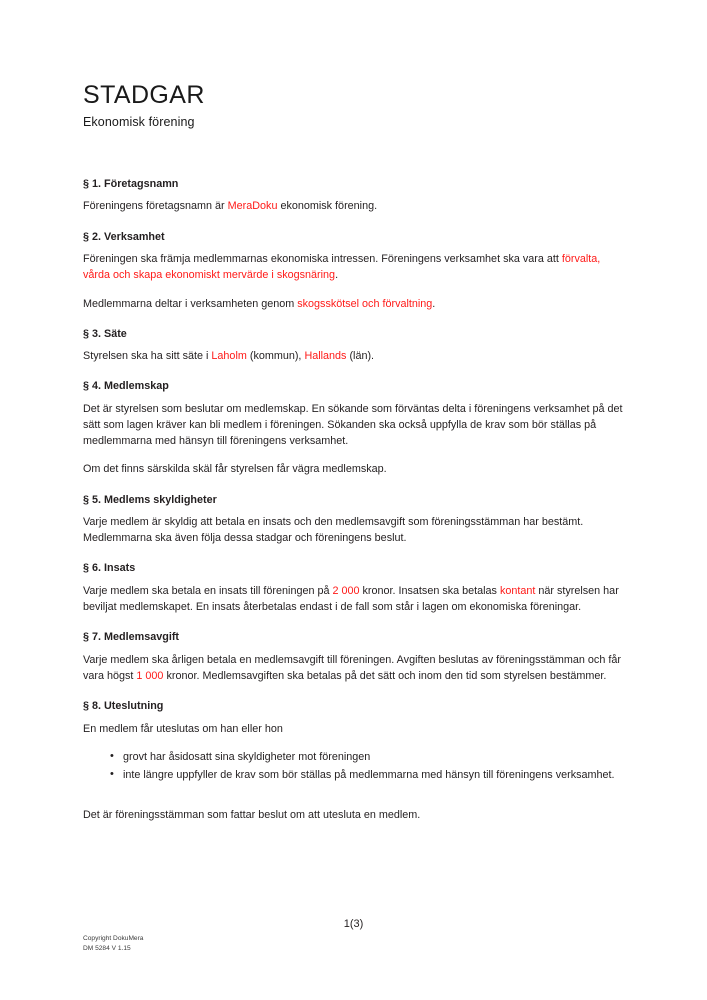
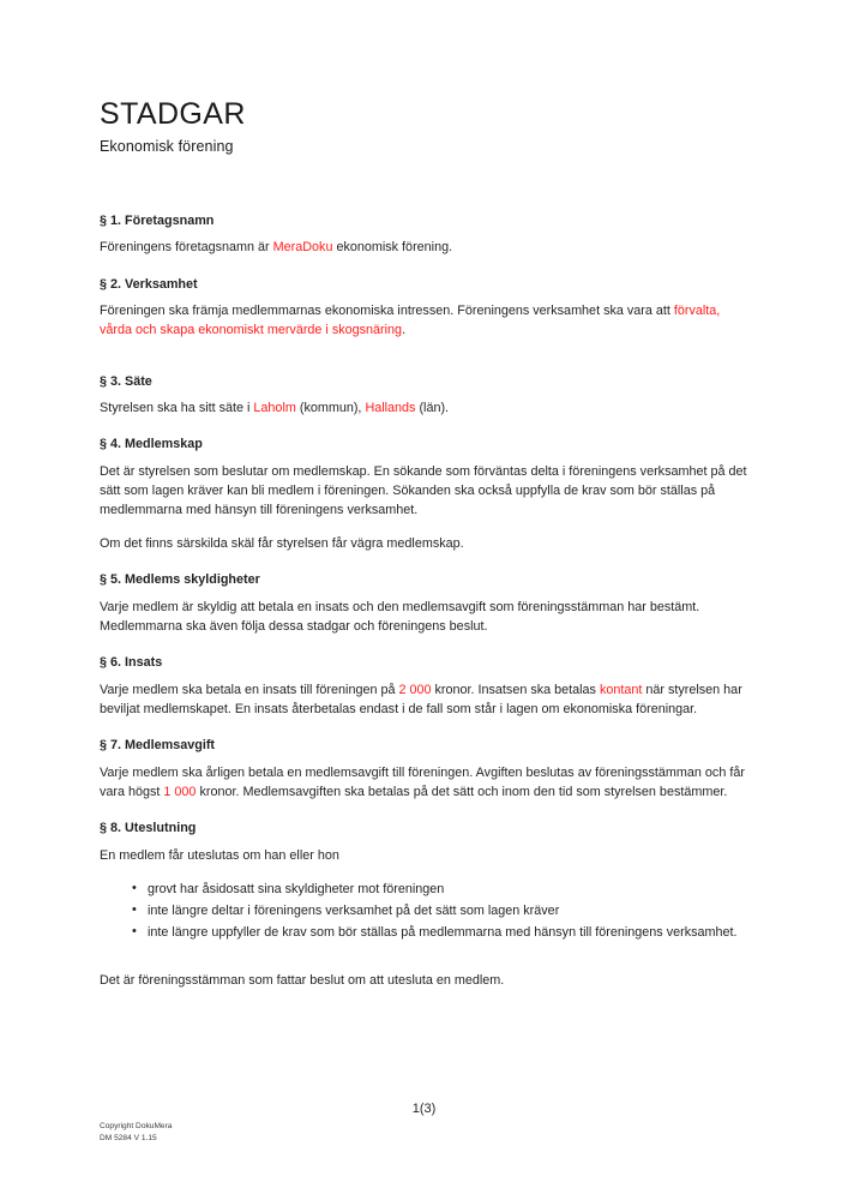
  STADGAR
  Ekonomisk förening
  § 1. Företagsnamn
  Föreningens företagsnamn är MeraDoku ekonomisk förening.
  § 2. Verksamhet
  Föreningen ska främja medlemmarnas ekonomiska intressen. Föreningens verksamhet ska vara att förvalta, vårda och skapa ekonomiskt mervärde i skogsnäring.
- Medlemmarna deltar i verksamheten genom skogsskötsel och förvaltning.
  § 3. Säte
  Styrelsen ska ha sitt säte i Laholm (kommun), Hallands (län).
  § 4. Medlemskap
  Det är styrelsen som beslutar om medlemskap. En sökande som förväntas delta i föreningens verksamhet på det sätt som lagen kräver kan bli medlem i föreningen. Sökanden ska också uppfylla de krav som bör ställas på medlemmarna med hänsyn till föreningens verksamhet.
  Om det finns särskilda skäl får styrelsen får vägra medlemskap.
  § 5. Medlems skyldigheter
  Varje medlem är skyldig att betala en insats och den medlemsavgift som föreningsstämman har bestämt. Medlemmarna ska även följa dessa stadgar och föreningens beslut.
  § 6. Insats
  Varje medlem ska betala en insats till föreningen på 2 000 kronor. Insatsen ska betalas kontant när styrelsen har beviljat medlemskapet. En insats återbetalas endast i de fall som står i lagen om ekonomiska föreningar.
  § 7. Medlemsavgift
  Varje medlem ska årligen betala en medlemsavgift till föreningen. Avgiften beslutas av föreningsstämman och får vara högst 1 000 kronor. Medlemsavgiften ska betalas på det sätt och inom den tid som styrelsen bestämmer.
  § 8. Uteslutning
  En medlem får uteslutas om han eller hon
  grovt har åsidosatt sina skyldigheter mot föreningen
+ inte längre deltar i föreningens verksamhet på det sätt som lagen kräver
  inte längre uppfyller de krav som bör ställas på medlemmarna med hänsyn till föreningens verksamhet.
  Det är föreningsstämman som fattar beslut om att utesluta en medlem.
  1(3)
